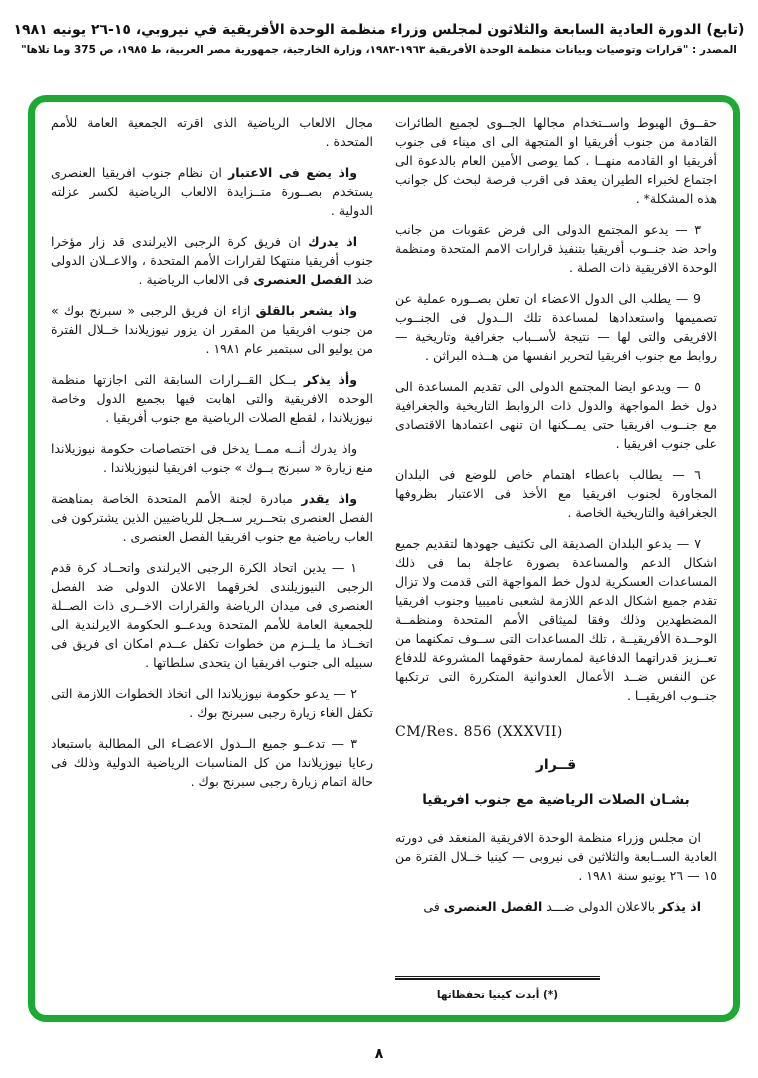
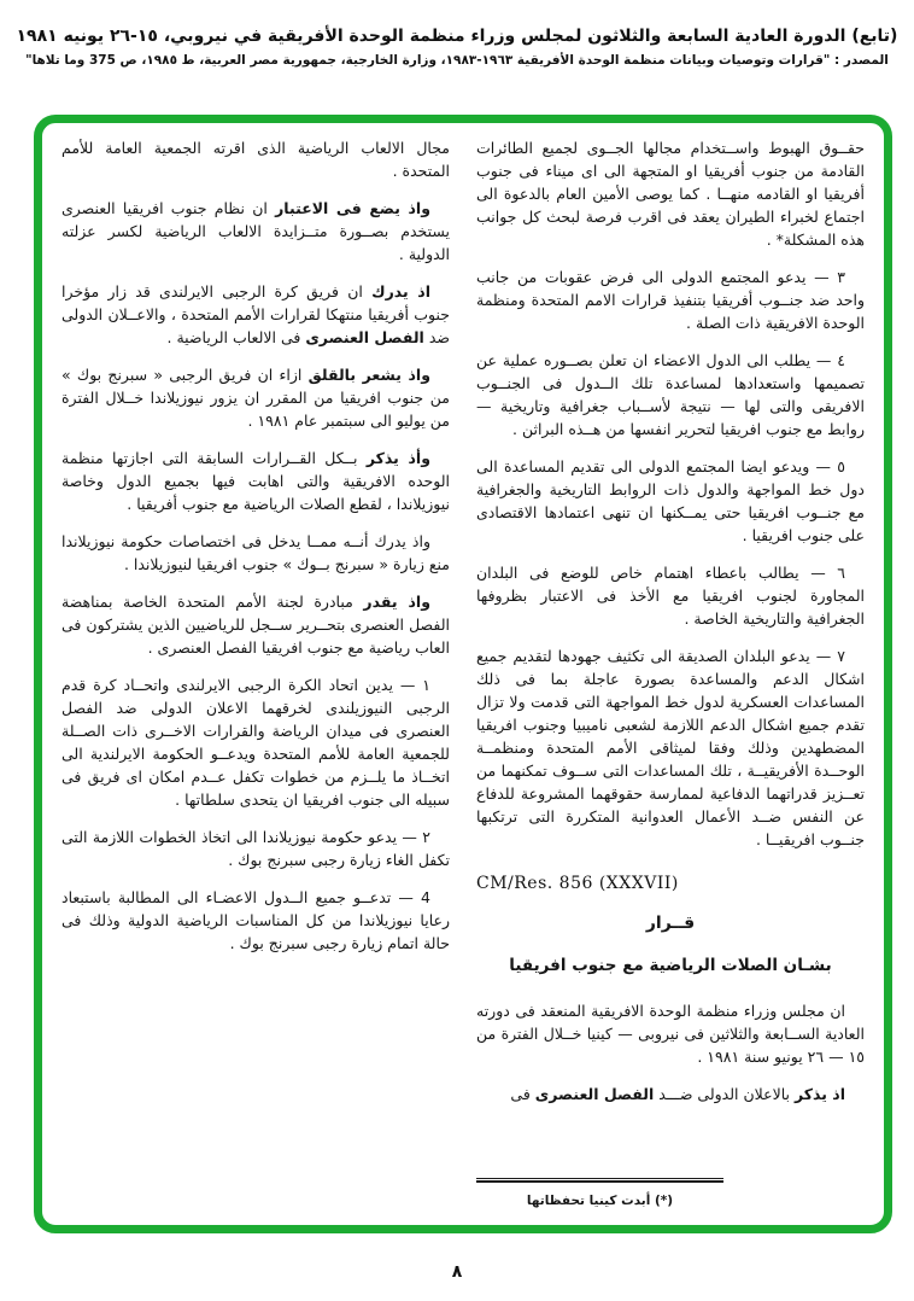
  (تابع) الدورة العادية السابعة والثلاثون لمجلس وزراء منظمة الوحدة الأفريقية في نيروبي، ١٥-٢٦ يونيه ١٩٨١
  المصدر : "قرارات وتوصيات وبيانات منظمة الوحدة الأفريقية ١٩٦٣-١٩٨٣، وزارة الخارجية، جمهورية مصر العربية، ط ١٩٨٥، ص 375 وما تلاها"
  حقــوق الهبوط واســتخدام مجالها الجــوى لجميع الطائرات القادمة من جنوب أفريقيا او المتجهة الى اى ميناء فى جنوب أفريقيا او القادمه منهــا . كما يوصى الأمين العام بالدعوة الى اجتماع لخبراء الطيران يعقد فى اقرب فرصة لبحث كل جوانب هذه المشكلة* .
  ٣ — يدعو المجتمع الدولى الى فرض عقوبات من جانب واحد ضد جنــوب أفريقيا بتنفيذ قرارات الامم المتحدة ومنظمة الوحدة الافريقية ذات الصلة .
- 9 — يطلب الى الدول الاعضاء ان تعلن بصــوره عملية عن تصميمها واستعدادها لمساعدة تلك الــدول فى الجنــوب الافريقى والتى لها — نتيجة لأســباب جغرافية وتاريخية — روابط مع جنوب افريقيا لتحرير انفسها من هــذه البراثن .
+ ٤ — يطلب الى الدول الاعضاء ان تعلن بصــوره عملية عن تصميمها واستعدادها لمساعدة تلك الــدول فى الجنــوب الافريقى والتى لها — نتيجة لأســباب جغرافية وتاريخية — روابط مع جنوب افريقيا لتحرير انفسها من هــذه البراثن .
  ٥ — ويدعو ايضا المجتمع الدولى الى تقديم المساعدة الى دول خط المواجهة والدول ذات الروابط التاريخية والجغرافية مع جنــوب افريقيا حتى يمــكنها ان تنهى اعتمادها الاقتصادى على جنوب افريقيا .
  ٦ — يطالب باعطاء اهتمام خاص للوضع فى البلدان المجاورة لجنوب افريقيا مع الأخذ فى الاعتبار بظروفها الجغرافية والتاريخية الخاصة .
  ٧ — يدعو البلدان الصديقة الى تكثيف جهودها لتقديم جميع اشكال الدعم والمساعدة بصورة عاجلة بما فى ذلك المساعدات العسكرية لدول خط المواجهة التى قدمت ولا تزال تقدم جميع اشكال الدعم اللازمة لشعبى ناميبيا وجنوب افريقيا المضطهدين وذلك وفقا لميثاقى الأمم المتحدة ومنظمــة الوحــدة الأفريقيــة ، تلك المساعدات التى ســوف تمكنهما من تعــزيز قدراتهما الدفاعية لممارسة حقوقهما المشروعة للدفاع عن النفس ضــد الأعمال العدوانية المتكررة التى ترتكبها جنــوب افريقيــا .
  CM/Res. 856 (XXXVII)
  قــرار
  بشـان الصلات الرياضية مع جنوب افريقيا
  ان مجلس وزراء منظمة الوحدة الافريقية المنعقد فى دورته العادية الســابعة والثلاثين فى نيروبى — كينيا خــلال الفترة من ١٥ — ٢٦ يونيو سنة ١٩٨١ .
  اذ يذكر بالاعلان الدولى ضـــد الفصل العنصرى فى
  (*) أبدت كينيا تحفظاتها
  مجال الالعاب الرياضية الذى اقرته الجمعية العامة للأمم المتحدة .
  واذ يضع فى الاعتبار ان نظام جنوب افريقيا العنصرى يستخدم بصــورة متــزايدة الالعاب الرياضية لكسر عزلته الدولية .
  اذ يدرك ان فريق كرة الرجبى الايرلندى قد زار مؤخرا جنوب أفريقيا منتهكا لقرارات الأمم المتحدة ، والاعــلان الدولى ضد الفصل العنصرى فى الالعاب الرياضية .
  واذ يشعر بالقلق ازاء ان فريق الرجبى « سبرنج بوك » من جنوب افريقيا من المقرر ان يزور نيوزيلاندا خــلال الفترة من يوليو الى سبتمبر عام ١٩٨١ .
  وأذ يذكر بــكل القــرارات السابقة التى اجازتها منظمة الوحده الافريقية والتى اهابت فيها بجميع الدول وخاصة نيوزيلاندا ، لقطع الصلات الرياضية مع جنوب أفريقيا .
  واذ يدرك أنــه ممــا يدخل فى اختصاصات حكومة نيوزيلاندا منع زيارة « سبرنج بــوك » جنوب افريقيا لنيوزيلاندا .
  واذ يقدر مبادرة لجنة الأمم المتحدة الخاصة بمناهضة الفصل العنصرى بتحــرير ســجل للرياضيين الذين يشتركون فى العاب رياضية مع جنوب افريقيا الفصل العنصرى .
  ١ — يدين اتحاد الكرة الرجبى الايرلندى واتحــاد كرة قدم الرجبى النيوزيلندى لخرقهما الاعلان الدولى ضد الفصل العنصرى فى ميدان الرياضة والقرارات الاخــرى ذات الصــلة للجمعية العامة للأمم المتحدة ويدعــو الحكومة الايرلندية الى اتخــاذ ما يلــزم من خطوات تكفل عــدم امكان اى فريق فى سبيله الى جنوب افريقيا ان يتحدى سلطاتها .
  ٢ — يدعو حكومة نيوزيلاندا الى اتخاذ الخطوات اللازمة التى تكفل الغاء زيارة رجبى سبرنج بوك .
- ٣ — تدعــو جميع الــدول الاعضـاء الى المطالبة باستبعاد رعايا نيوزيلاندا من كل المناسبات الرياضية الدولية وذلك فى حالة اتمام زيارة رجبى سبرنج بوك .
+ 4 — تدعــو جميع الــدول الاعضـاء الى المطالبة باستبعاد رعايا نيوزيلاندا من كل المناسبات الرياضية الدولية وذلك فى حالة اتمام زيارة رجبى سبرنج بوك .
  ٨
